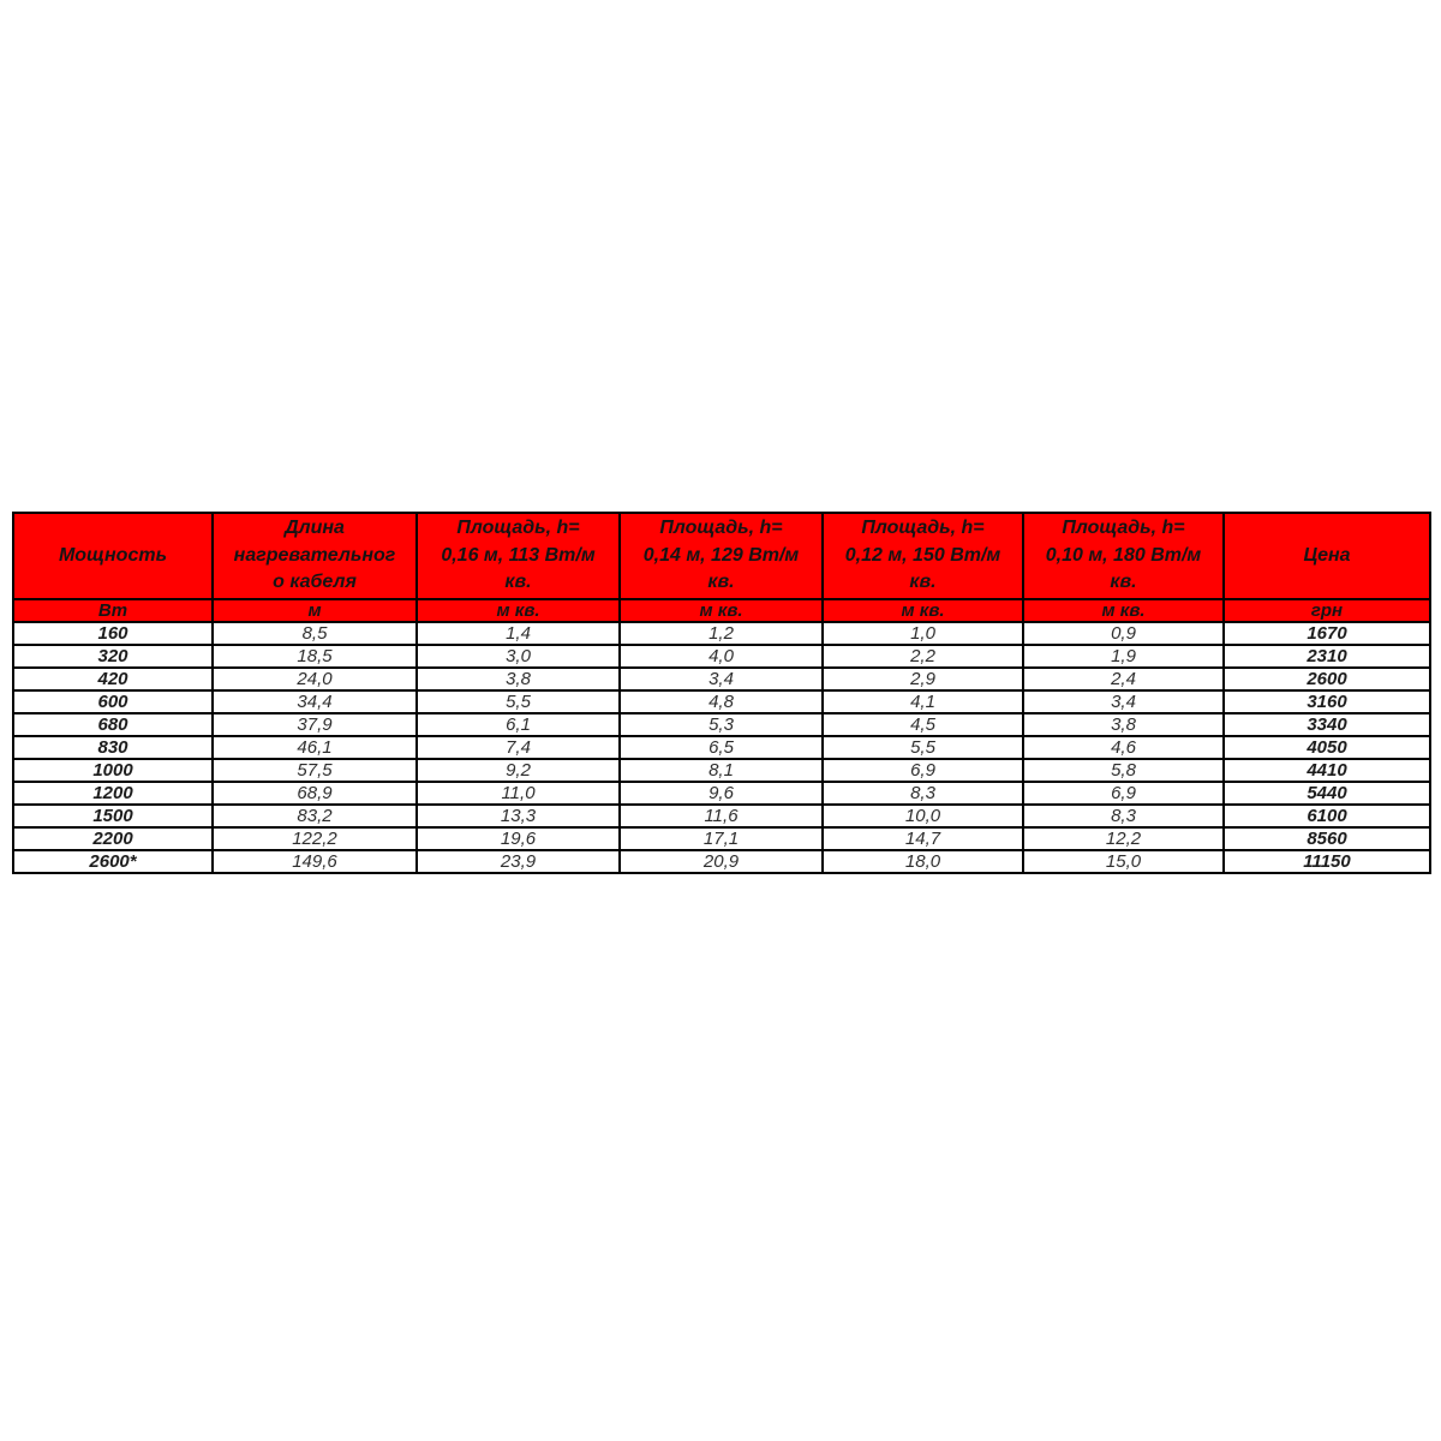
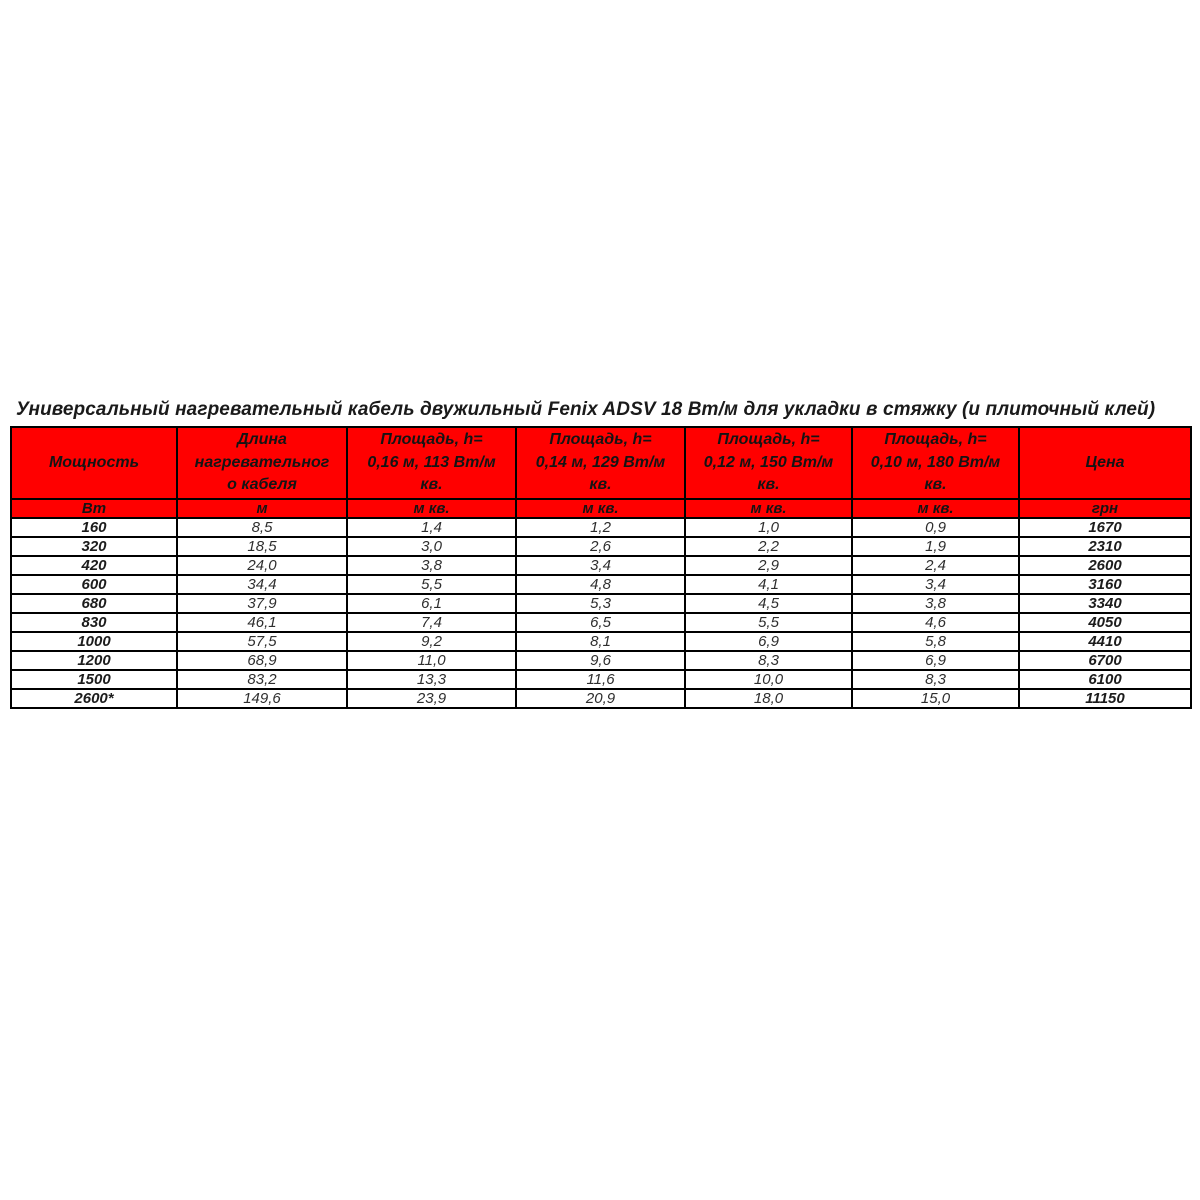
+ Универсальный нагревательный кабель двужильный Fenix ADSV 18 Вт/м для укладки в стяжку (и плиточный клей)
  Мощность	Длина нагревательног о кабеля	Площадь, h= 0,16 м, 113 Вт/м кв.	Площадь, h= 0,14 м, 129 Вт/м кв.	Площадь, h= 0,12 м, 150 Вт/м кв.	Площадь, h= 0,10 м, 180 Вт/м кв.	Цена
  Вт	м	м кв.	м кв.	м кв.	м кв.	грн
  160	8,5	1,4	1,2	1,0	0,9	1670
- 320	18,5	3,0	4,0	2,2	1,9	2310
+ 320	18,5	3,0	2,6	2,2	1,9	2310
  420	24,0	3,8	3,4	2,9	2,4	2600
  600	34,4	5,5	4,8	4,1	3,4	3160
  680	37,9	6,1	5,3	4,5	3,8	3340
  830	46,1	7,4	6,5	5,5	4,6	4050
  1000	57,5	9,2	8,1	6,9	5,8	4410
- 1200	68,9	11,0	9,6	8,3	6,9	5440
+ 1200	68,9	11,0	9,6	8,3	6,9	6700
  1500	83,2	13,3	11,6	10,0	8,3	6100
- 2200	122,2	19,6	17,1	14,7	12,2	8560
  2600*	149,6	23,9	20,9	18,0	15,0	11150
